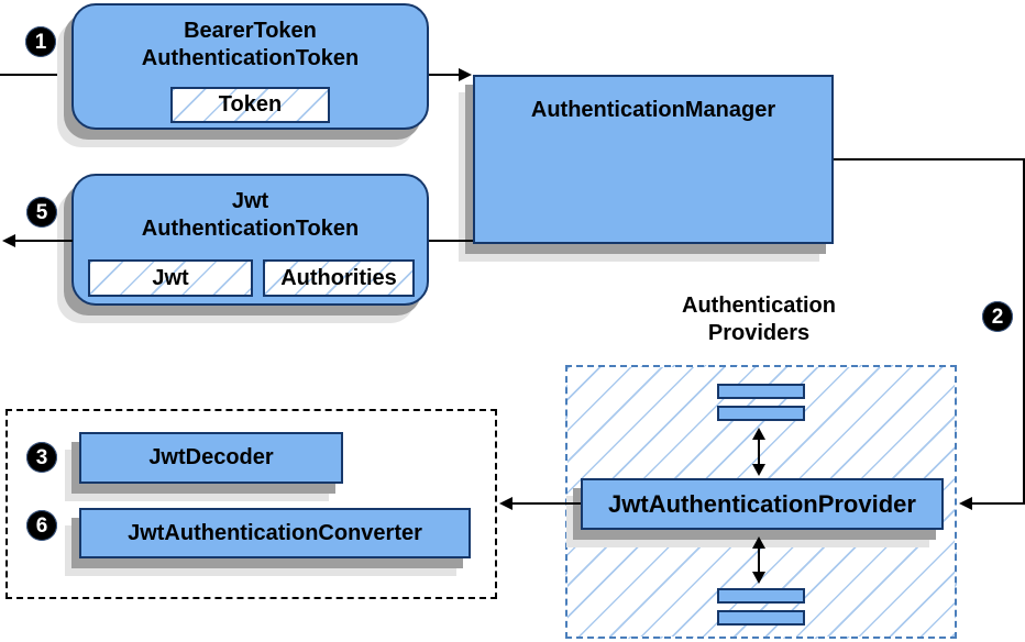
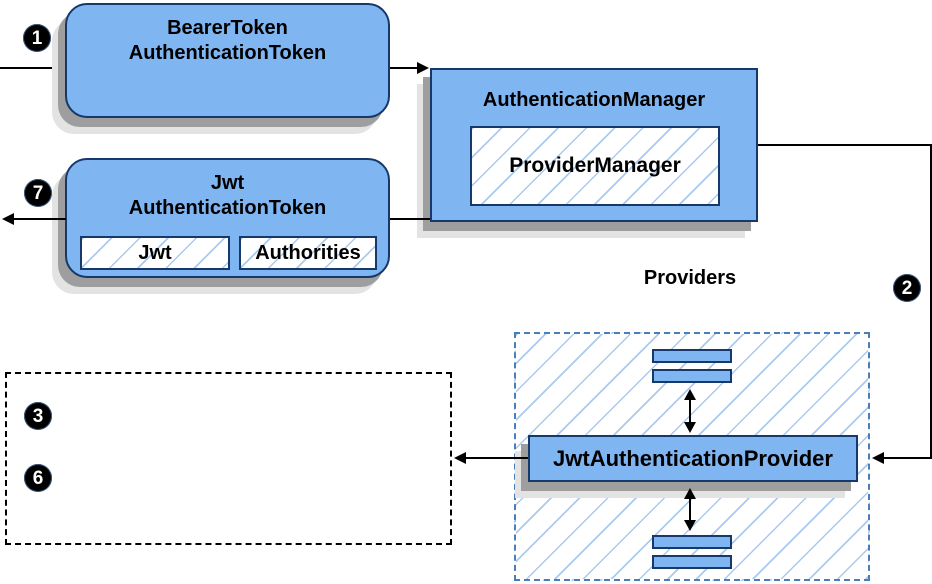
  1
  BearerToken
  AuthenticationToken
- Token
  AuthenticationManager
+ ProviderManager
  Jwt
  AuthenticationToken
  Jwt
  Authorities
- 5
+ 7
  2
- Authentication
  Providers
  JwtAuthenticationProvider
  3
- JwtDecoder
  6
- JwtAuthenticationConverter
